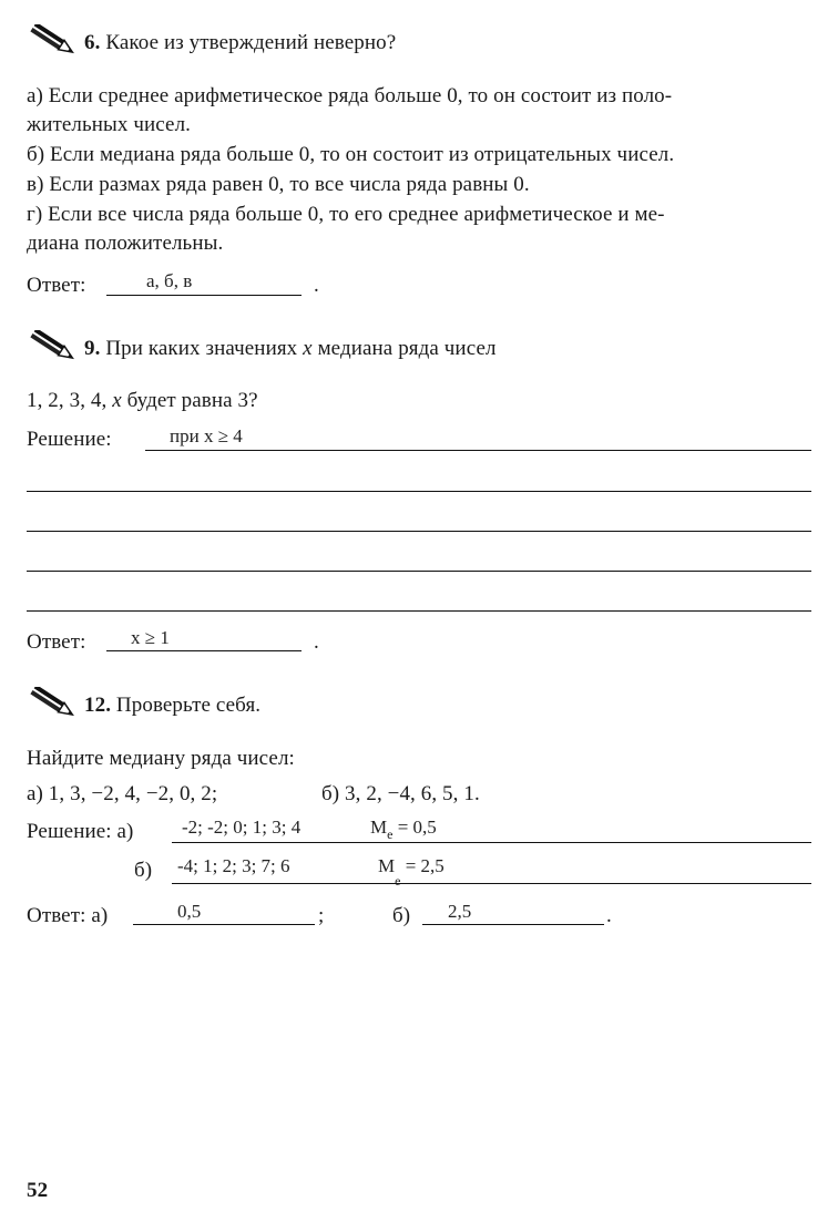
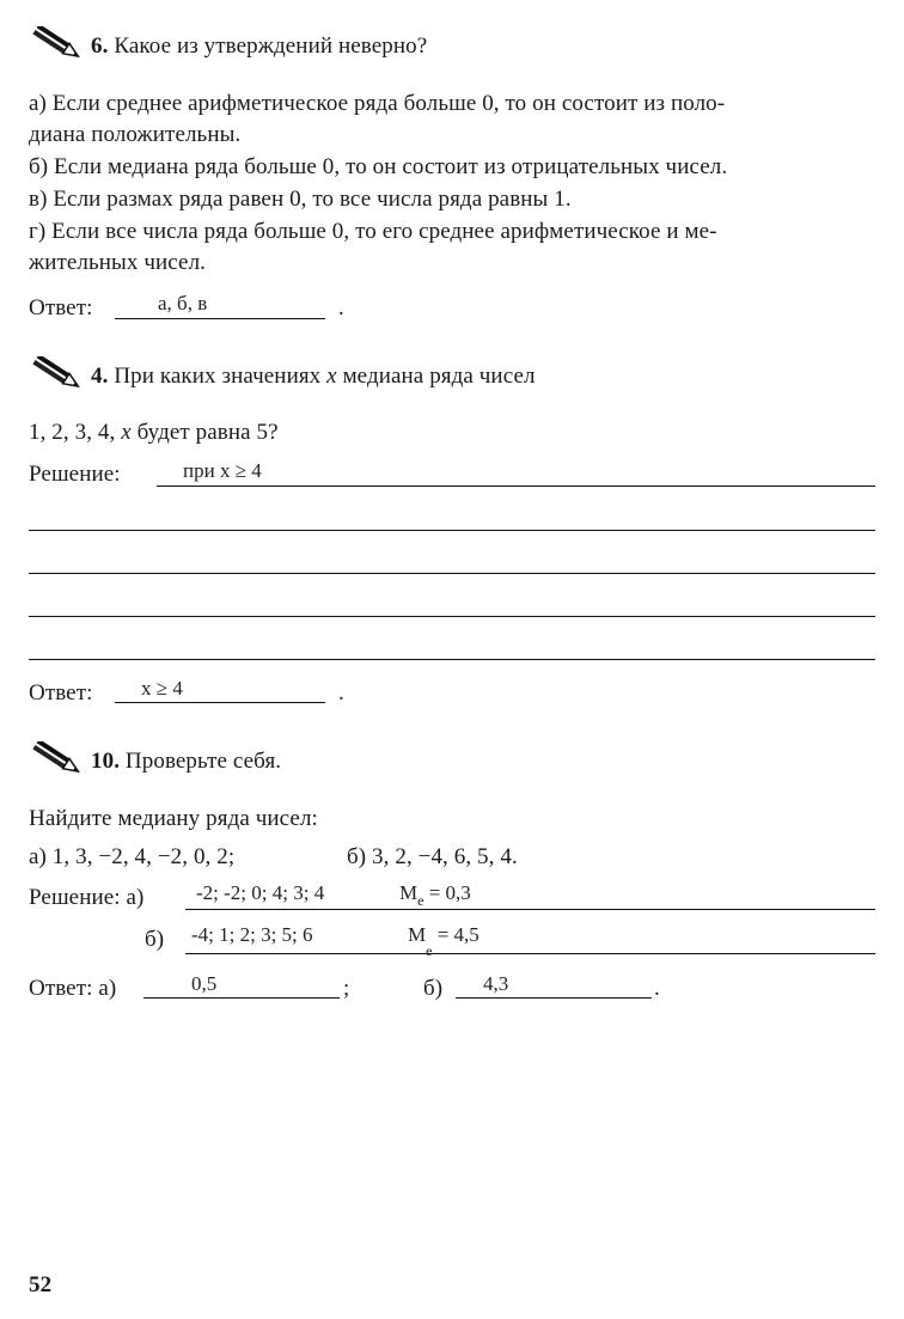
  6. Какое из утверждений неверно?
  а) Если среднее арифметическое ряда больше 0, то он состоит из поло-
- жительных чисел.
+ диана положительны.
  б) Если медиана ряда больше 0, то он состоит из отрицательных чисел.
- в) Если размах ряда равен 0, то все числа ряда равны 0.
+ в) Если размах ряда равен 0, то все числа ряда равны 1.
  г) Если все числа ряда больше 0, то его среднее арифметическое и ме-
- диана положительны.
+ жительных чисел.
  Ответ:
  а, б, в
  .
- 9. При каких значениях x медиана ряда чисел
+ 4. При каких значениях x медиана ряда чисел
- 1, 2, 3, 4, x будет равна 3?
+ 1, 2, 3, 4, x будет равна 5?
  Решение:
  при x ≥ 4
  Ответ:
- x ≥ 1
+ x ≥ 4
  .
- 12. Проверьте себя.
+ 10. Проверьте себя.
  Найдите медиану ряда чисел:
  а) 1, 3, −2, 4, −2, 0, 2;
- б) 3, 2, −4, 6, 5, 1.
+ б) 3, 2, −4, 6, 5, 4.
  Решение: а)
- -2; -2; 0; 1; 3; 4
+ -2; -2; 0; 4; 3; 4
- Me = 0,5
+ Me = 0,3
  б)
- -4; 1; 2; 3; 7; 6
+ -4; 1; 2; 3; 5; 6
- Me = 2,5
+ Me = 4,5
  Ответ: а)
  0,5
  ;
  б)
- 2,5
+ 4,3
  .
  52
